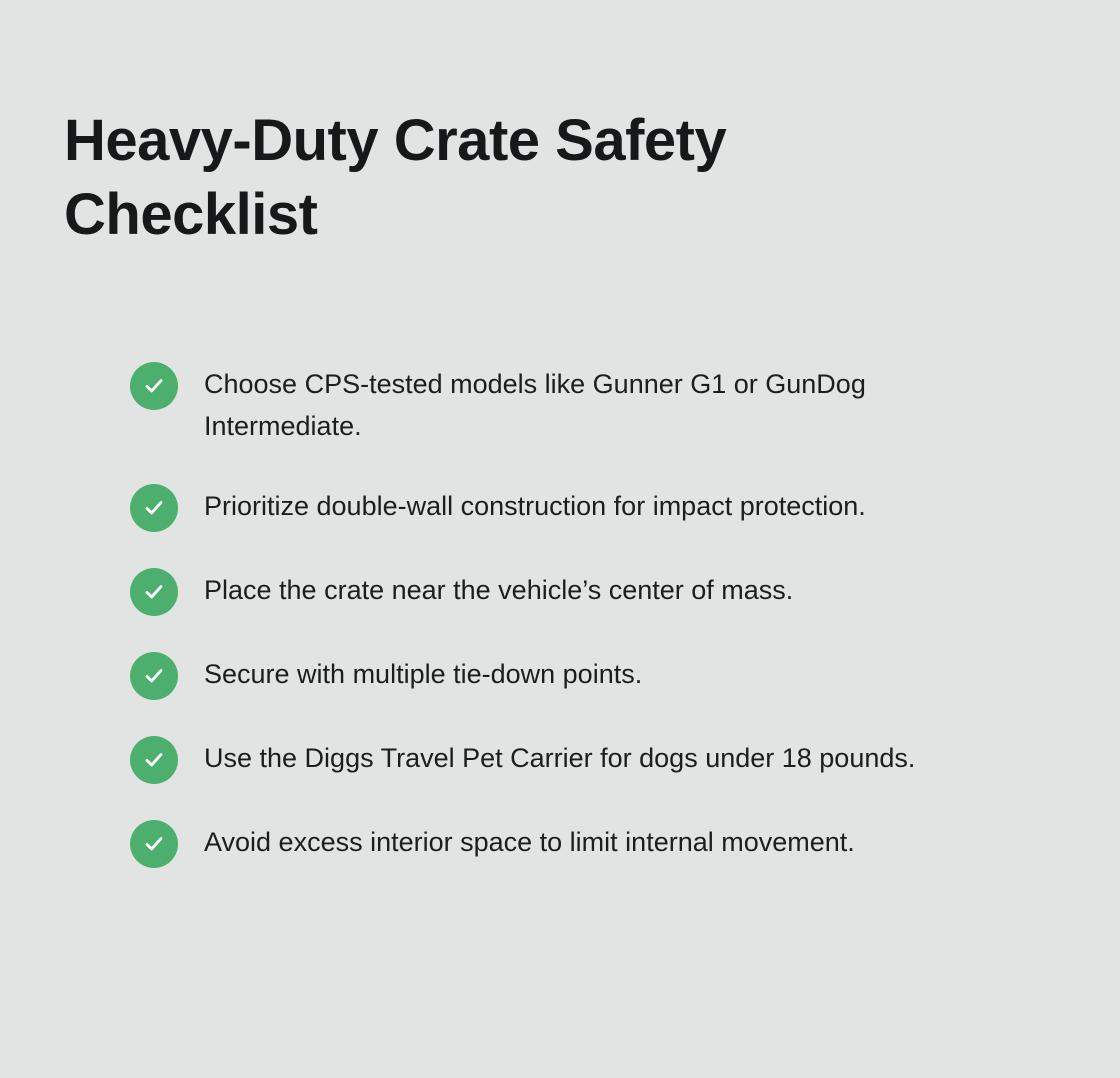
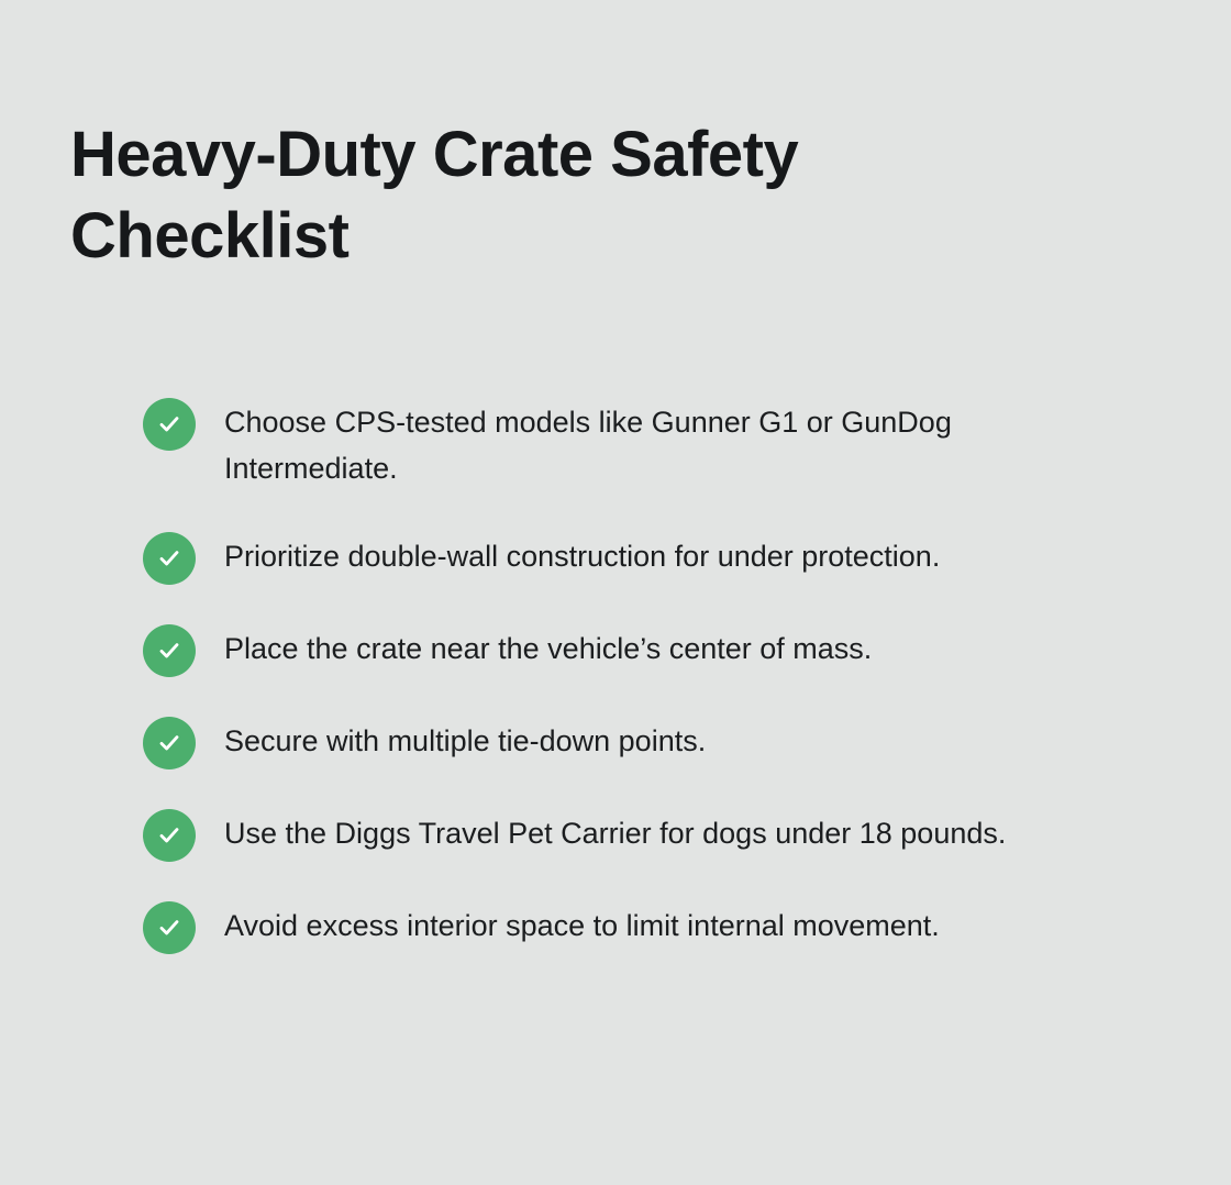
  Heavy-Duty Crate Safety Checklist
  Choose CPS-tested models like Gunner G1 or GunDog Intermediate.
- Prioritize double-wall construction for impact protection.
+ Prioritize double-wall construction for under protection.
  Place the crate near the vehicle’s center of mass.
  Secure with multiple tie-down points.
  Use the Diggs Travel Pet Carrier for dogs under 18 pounds.
  Avoid excess interior space to limit internal movement.
